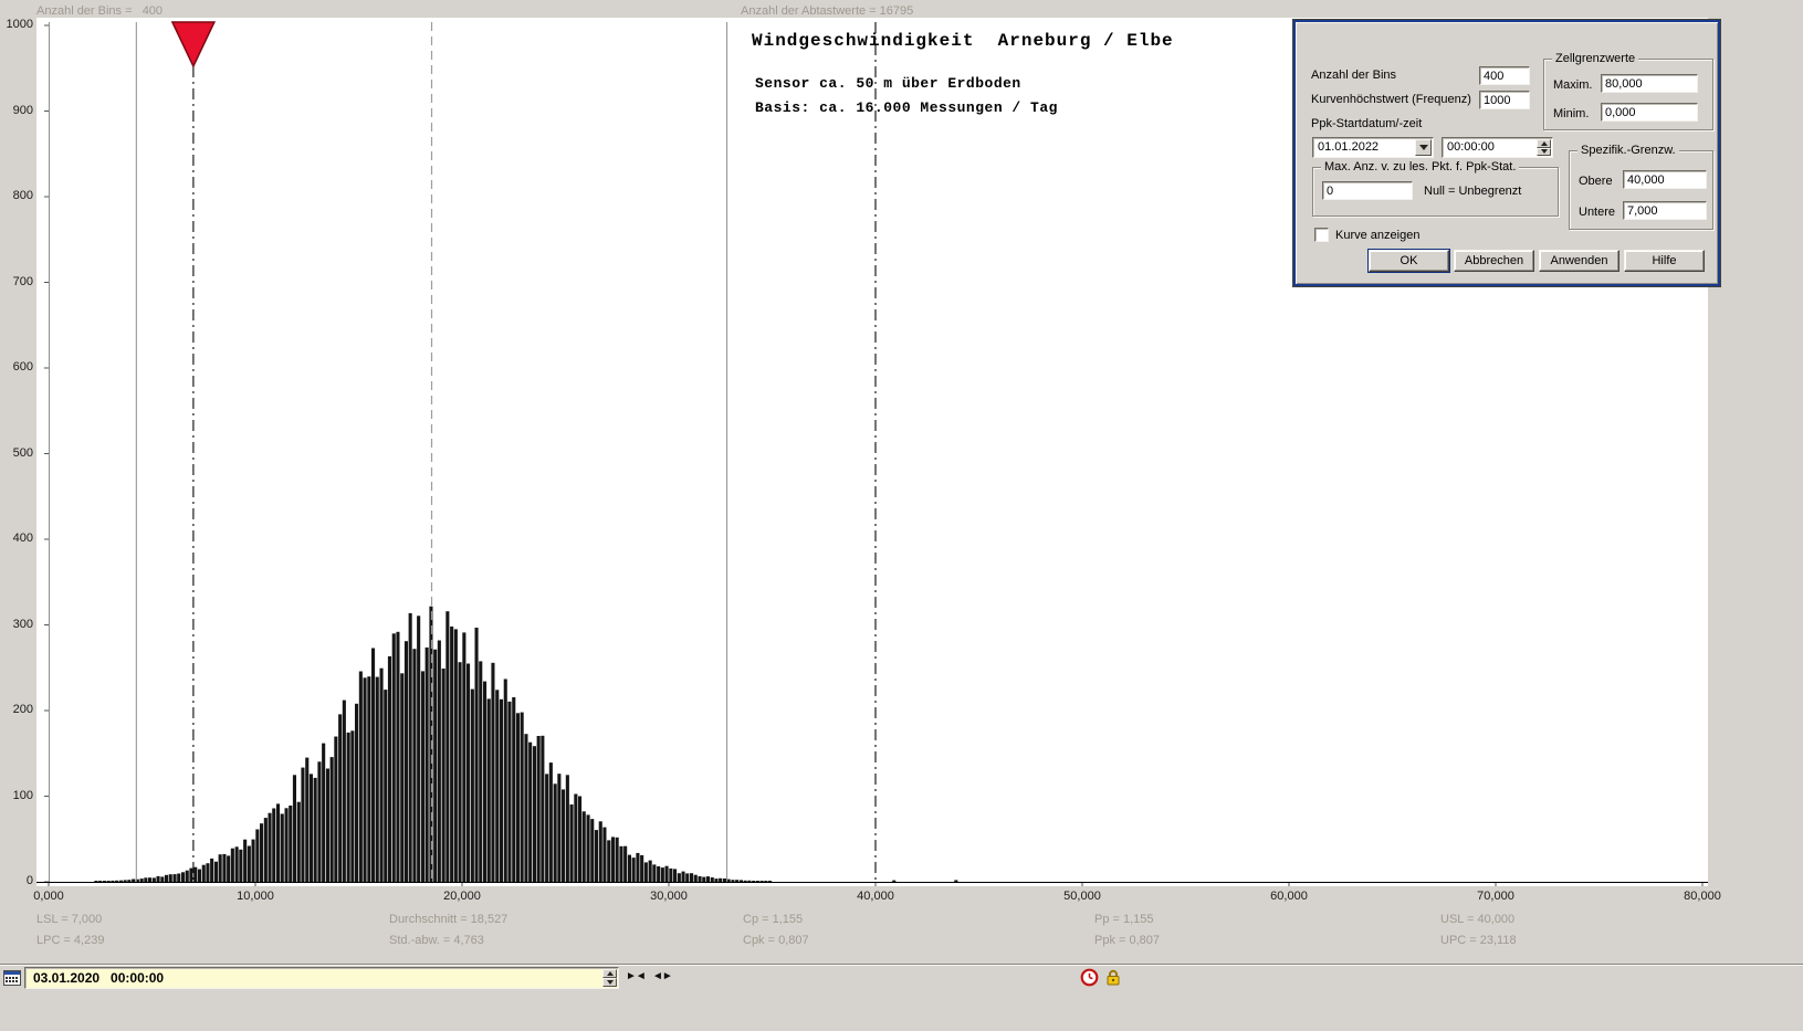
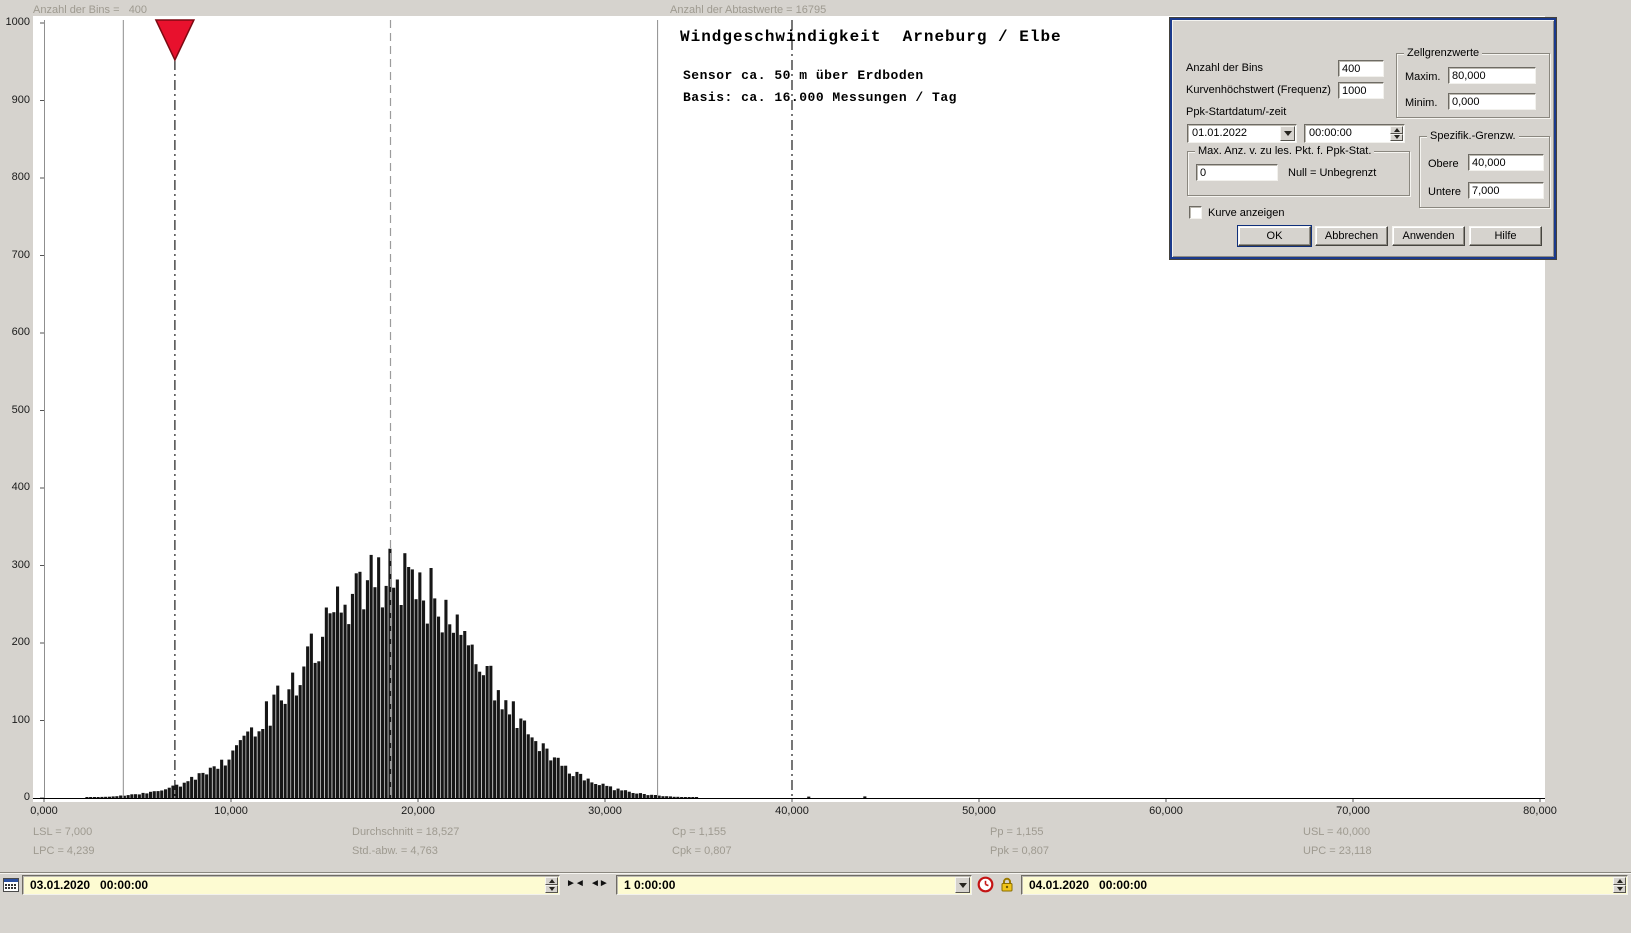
  Anzahl der Bins = 400
  Anzahl der Abtastwerte = 16795
  Windgeschwindigkeit Arneburg / Elbe
  Sensor ca. 50 m über Erdboden
  Basis: ca. 16.000 Messungen / Tag
  0
  100
  200
  300
  400
  500
  600
  700
  800
  900
  1000
  0,000
  10,000
  20,000
  30,000
  40,000
  50,000
  60,000
  70,000
  80,000
  LSL = 7,000
  Durchschnitt = 18,527
  Cp = 1,155
  Pp = 1,155
  USL = 40,000
  LPC = 4,239
  Std.-abw. = 4,763
  Cpk = 0,807
  Ppk = 0,807
  UPC = 23,118
  Anzahl der Bins
  400
  Kurvenhöchstwert (Frequenz)
  1000
  Ppk-Startdatum/-zeit
  01.01.2022
  00:00:00
  Max. Anz. v. zu les. Pkt. f. Ppk-Stat.
  0
  Null = Unbegrenzt
  Zellgrenzwerte
  Maxim.
  80,000
  Minim.
  0,000
  Spezifik.-Grenzw.
  Obere
  40,000
  Untere
  7,000
  Kurve anzeigen
  OK
  Abbrechen
  Anwenden
  Hilfe
  03.01.2020 00:00:00
  ►◄
  ◄►
+ 1 0:00:00
+ 04.01.2020 00:00:00
